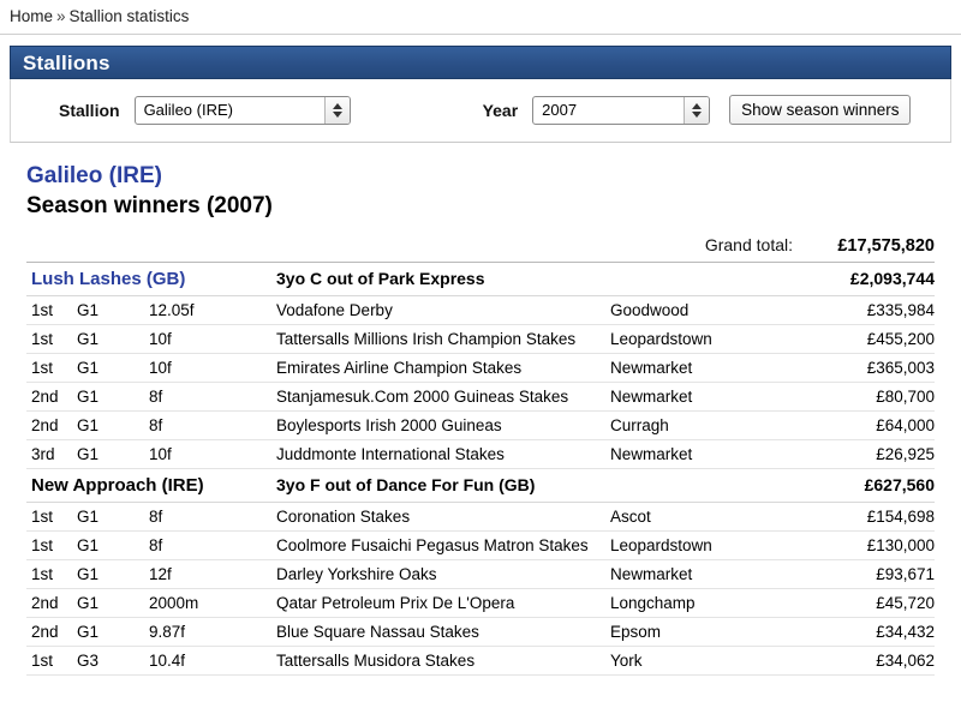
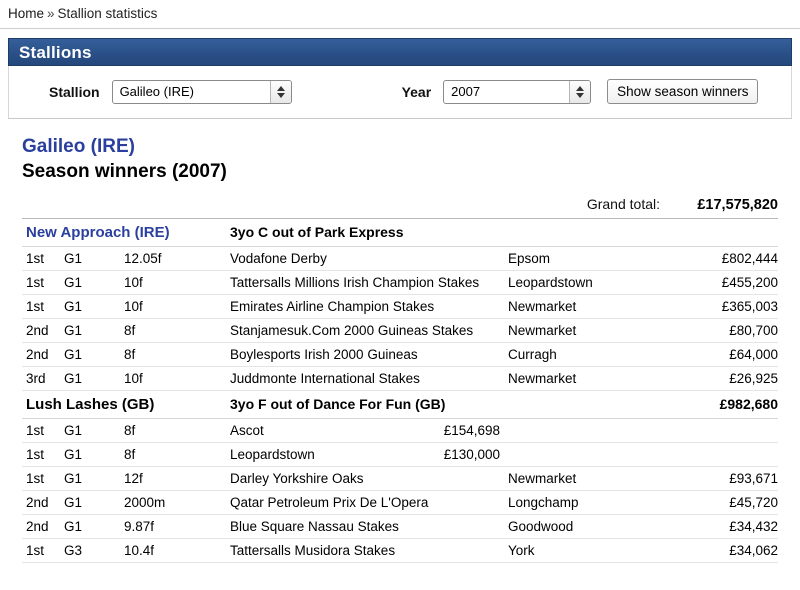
  Home » Stallion statistics
  Stallions
  Stallion
  Galileo (IRE)
  Year
  2007
  Show season winners
  Galileo (IRE)
  Season winners (2007)
  Grand total:
  £17,575,820
- Lush Lashes (GB)
+ New Approach (IRE)
  3yo C out of Park Express
- £2,093,744
  1st
  G1
  12.05f
  Vodafone Derby
- Goodwood
+ Epsom
- £335,984
+ £802,444
  1st
  G1
  10f
  Tattersalls Millions Irish Champion Stakes
  Leopardstown
  £455,200
  1st
  G1
  10f
  Emirates Airline Champion Stakes
  Newmarket
  £365,003
  2nd
  G1
  8f
  Stanjamesuk.Com 2000 Guineas Stakes
  Newmarket
  £80,700
  2nd
  G1
  8f
  Boylesports Irish 2000 Guineas
  Curragh
  £64,000
  3rd
  G1
  10f
  Juddmonte International Stakes
  Newmarket
  £26,925
- New Approach (IRE)
+ Lush Lashes (GB)
  3yo F out of Dance For Fun (GB)
- £627,560
+ £982,680
  1st
  G1
  8f
- Coronation Stakes
  Ascot
  £154,698
  1st
  G1
  8f
- Coolmore Fusaichi Pegasus Matron Stakes
  Leopardstown
  £130,000
  1st
  G1
  12f
  Darley Yorkshire Oaks
  Newmarket
  £93,671
  2nd
  G1
  2000m
  Qatar Petroleum Prix De L'Opera
  Longchamp
  £45,720
  2nd
  G1
  9.87f
  Blue Square Nassau Stakes
- Epsom
+ Goodwood
  £34,432
  1st
  G3
  10.4f
  Tattersalls Musidora Stakes
  York
  £34,062
